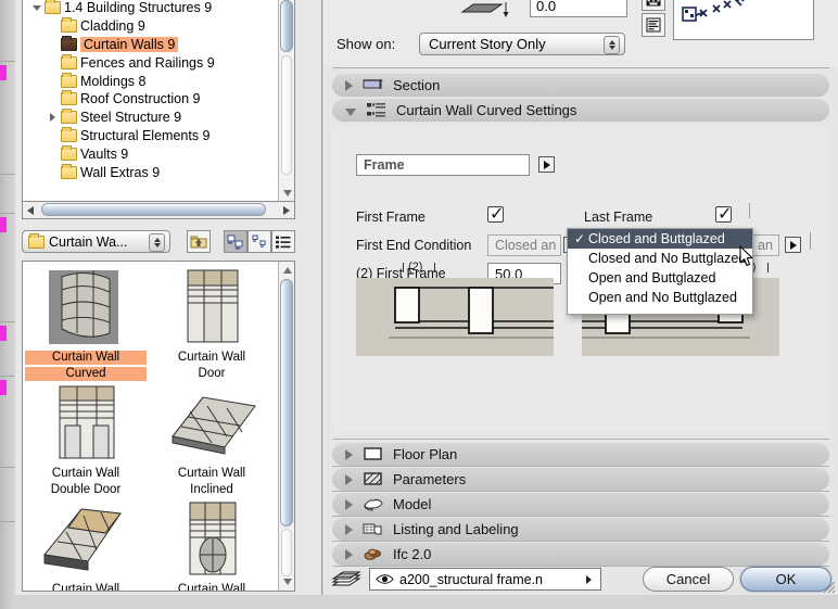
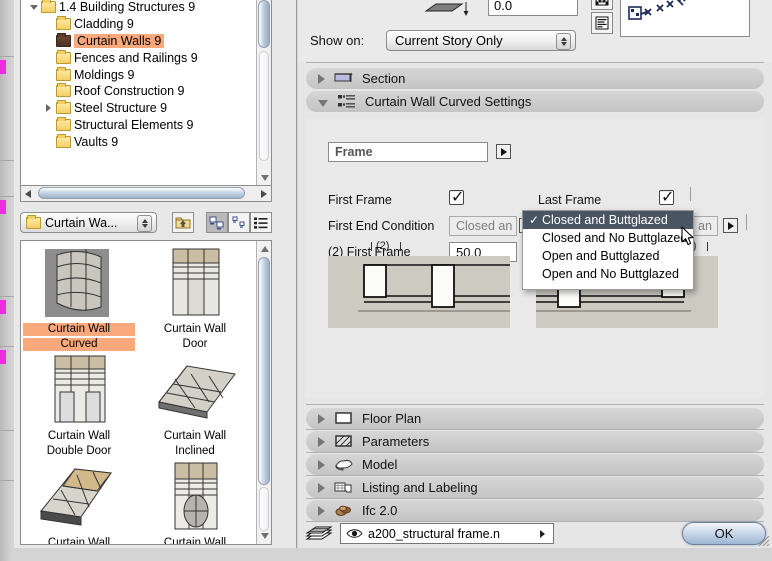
  1.4 Building Structures 9
  Cladding 9
  Curtain Walls 9
  Fences and Railings 9
- Moldings 8
+ Moldings 9
  Roof Construction 9
  Steel Structure 9
  Structural Elements 9
  Vaults 9
- Wall Extras 9
  Curtain Wa...
  Curtain Wall
  Curved
  Curtain Wall
  Door
  Curtain Wall
  Double Door
  Curtain Wall
  Inclined
  Curtain Wall
  Curtain Wall
  0.0
  Show on:
  Current Story Only
  Section
  Curtain Wall Curved Settings
  Frame
  First Frame
  Last Frame
  First End Condition
  Closed an
  an
  (2) First Frame
  50.0
  (2)
  Floor Plan
  Parameters
  Model
  Listing and Labeling
  Ifc 2.0
  a200_structural frame.n
- Cancel
  OK
  ✓
  Closed and Buttglazed
  Closed and No Buttglaze
  Open and Buttglazed
  Open and No Buttglazed
